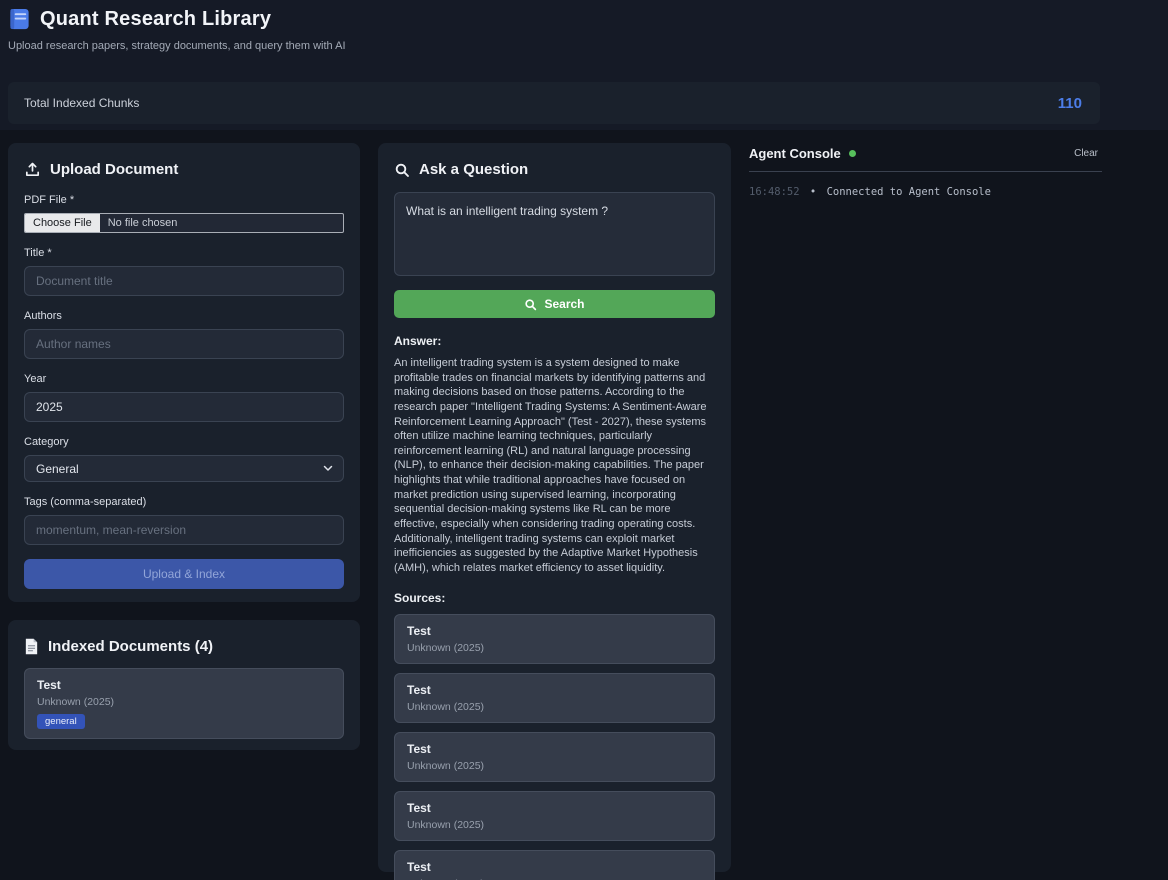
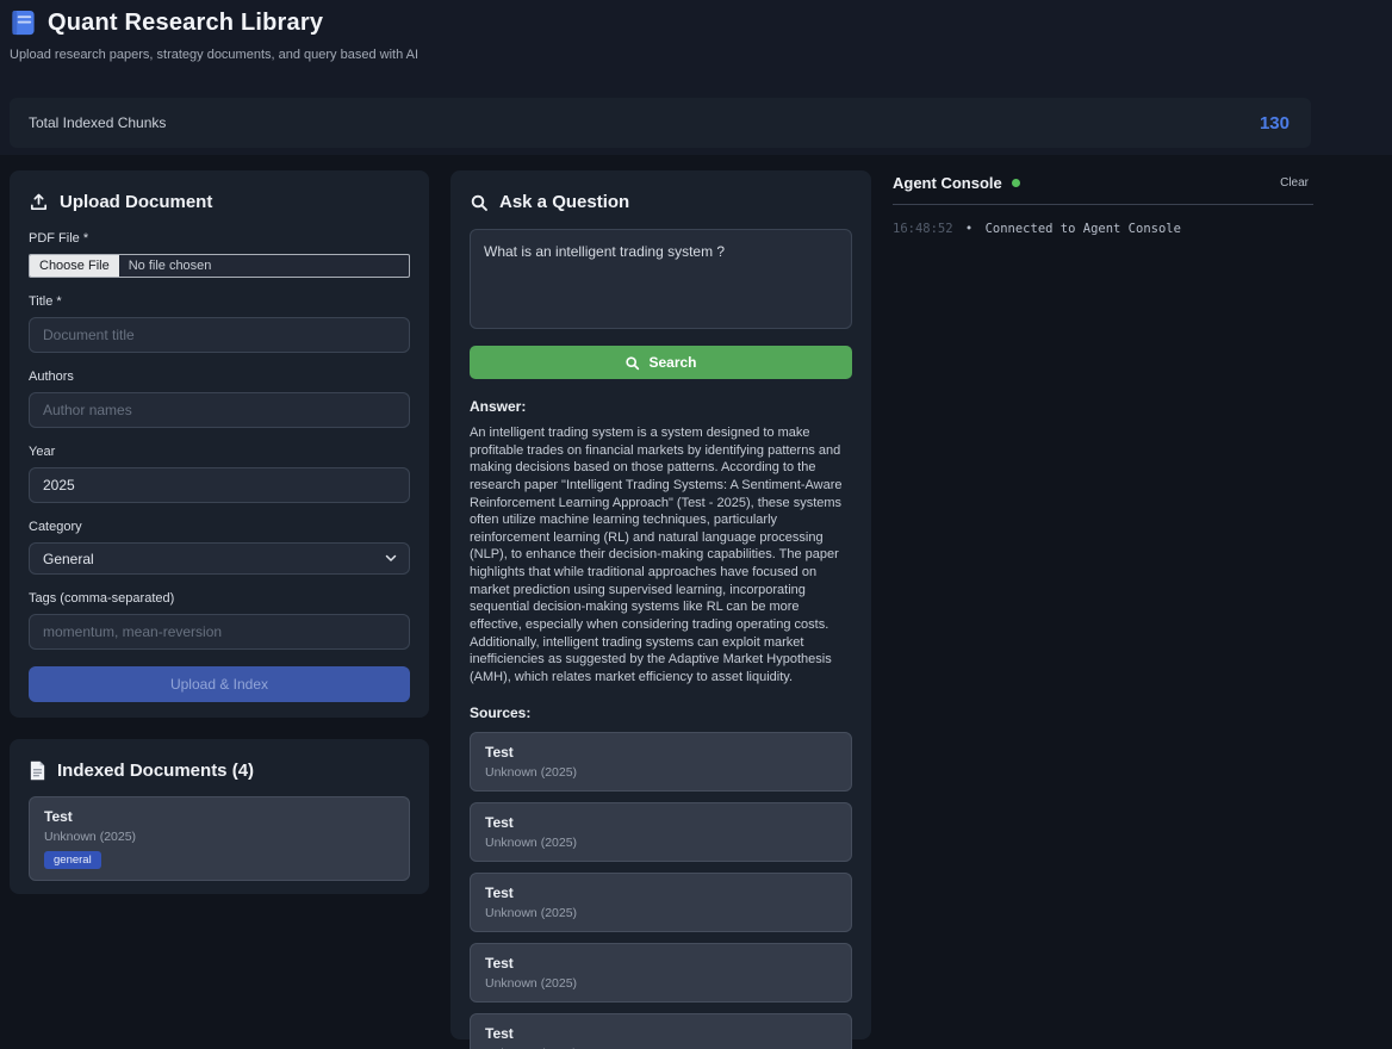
  Quant Research Library
- Upload research papers, strategy documents, and query them with AI
+ Upload research papers, strategy documents, and query based with AI
  Total Indexed Chunks
- 110
+ 130
  Upload Document
  PDF File *
  Choose File
  No file chosen
  Title *
  Document title
  Authors
  Author names
  Year
  2025
  Category
  General
  Tags (comma-separated)
  momentum, mean-reversion Upload & Index
  Indexed Documents (4)
  Test
  Unknown (2025)
  general
  Ask a Question
  What is an intelligent trading system ?
  Search
  Answer:
- An intelligent trading system is a system designed to make profitable trades on financial markets by identifying patterns and making decisions based on those patterns. According to the research paper "Intelligent Trading Systems: A Sentiment-Aware Reinforcement Learning Approach" (Test - 2027), these systems often utilize machine learning techniques, particularly reinforcement learning (RL) and natural language processing (NLP), to enhance their decision-making capabilities. The paper highlights that while traditional approaches have focused on market prediction using supervised learning, incorporating sequential decision-making systems like RL can be more effective, especially when considering trading operating costs. Additionally, intelligent trading systems can exploit market inefficiencies as suggested by the Adaptive Market Hypothesis (AMH), which relates market efficiency to asset liquidity.
+ An intelligent trading system is a system designed to make profitable trades on financial markets by identifying patterns and making decisions based on those patterns. According to the research paper "Intelligent Trading Systems: A Sentiment-Aware Reinforcement Learning Approach" (Test - 2025), these systems often utilize machine learning techniques, particularly reinforcement learning (RL) and natural language processing (NLP), to enhance their decision-making capabilities. The paper highlights that while traditional approaches have focused on market prediction using supervised learning, incorporating sequential decision-making systems like RL can be more effective, especially when considering trading operating costs. Additionally, intelligent trading systems can exploit market inefficiencies as suggested by the Adaptive Market Hypothesis (AMH), which relates market efficiency to asset liquidity.
  Sources:
  Test
  Unknown (2025)
  Test
  Unknown (2025)
  Test
  Unknown (2025)
  Test
  Unknown (2025)
  Test
  Agent Console
  Clear
  16:48:52 • Connected to Agent Console
